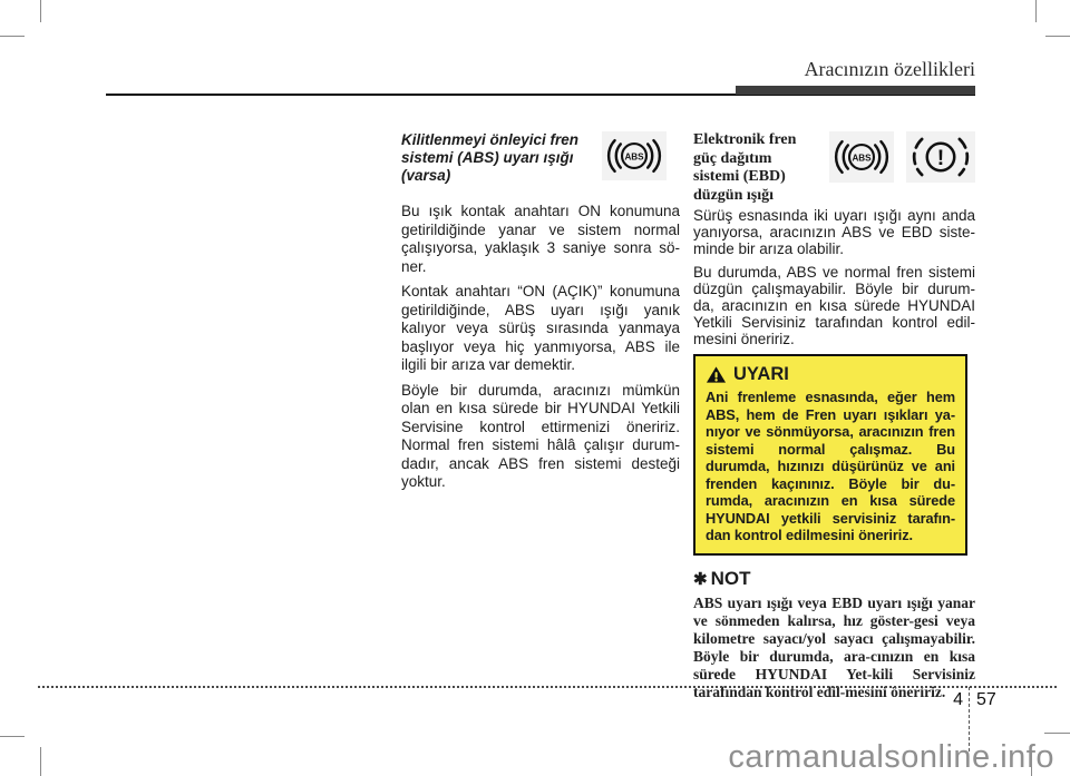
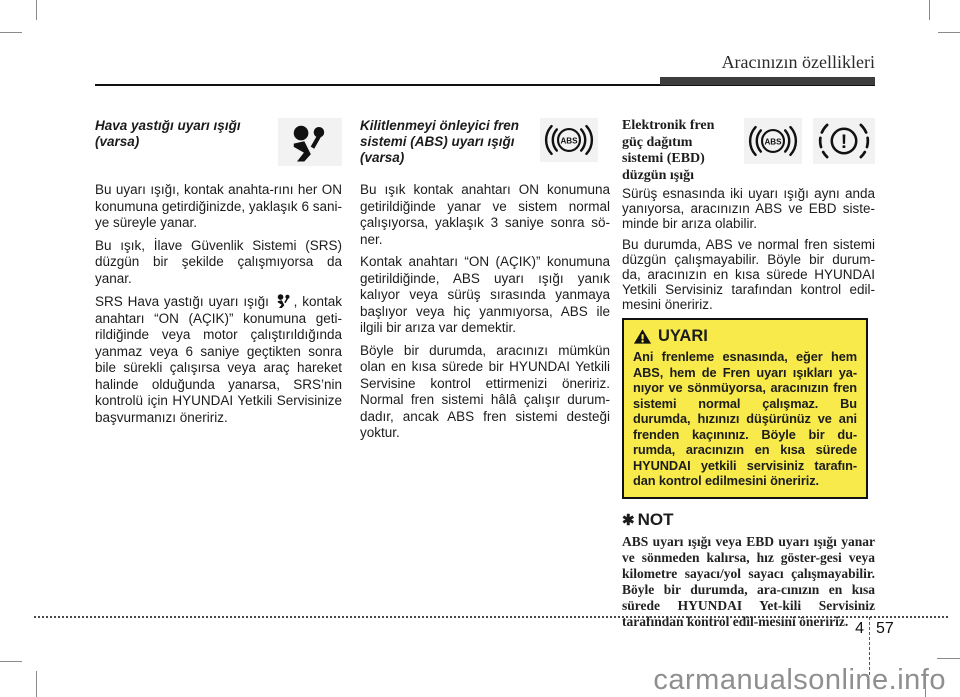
  Aracınızın özellikleri
+ Hava yastığı uyarı ışığı (varsa)
+ Bu uyarı ışığı, kontak anahta-rını her ON konumuna getirdiğinizde, yaklaşık 6 sani-ye süreyle yanar.
+ Bu ışık, İlave Güvenlik Sistemi (SRS) düzgün bir şekilde çalışmıyorsa da yanar.
+ SRS Hava yastığı uyarı ışığı , kontak anahtarı “ON (AÇIK)” konumuna geti-rildiğinde veya motor çalıştırıldığında yanmaz veya 6 saniye geçtikten sonra bile sürekli çalışırsa veya araç hareket halinde olduğunda yanarsa, SRS’nin kontrolü için HYUNDAI Yetkili Servisinize başvurmanızı öneririz.
  Kilitlenmeyi önleyici fren sistemi (ABS) uyarı ışığı (varsa)
  ABS
  Bu ışık kontak anahtarı ON konumuna getirildiğinde yanar ve sistem normal çalışıyorsa, yaklaşık 3 saniye sonra sö-ner.
  Kontak anahtarı “ON (AÇIK)” konumuna getirildiğinde, ABS uyarı ışığı yanık kalıyor veya sürüş sırasında yanmaya başlıyor veya hiç yanmıyorsa, ABS ile ilgili bir arıza var demektir.
  Böyle bir durumda, aracınızı mümkün olan en kısa sürede bir HYUNDAI Yetkili Servisine kontrol ettirmenizi öneririz. Normal fren sistemi hâlâ çalışır durum-dadır, ancak ABS fren sistemi desteği yoktur.
  Elektronik fren güç dağıtım sistemi (EBD) düzgün ışığı
  ABS
  !
  Sürüş esnasında iki uyarı ışığı aynı anda yanıyorsa, aracınızın ABS ve EBD siste-minde bir arıza olabilir.
  Bu durumda, ABS ve normal fren sistemi düzgün çalışmayabilir. Böyle bir durum-da, aracınızın en kısa sürede HYUNDAI Yetkili Servisiniz tarafından kontrol edil-mesini öneririz.
  UYARI
  Ani frenleme esnasında, eğer hem ABS, hem de Fren uyarı ışıkları ya-nıyor ve sönmüyorsa, aracınızın fren sistemi normal çalışmaz. Bu durumda, hızınızı düşürünüz ve ani frenden kaçınınız. Böyle bir du-rumda, aracınızın en kısa sürede HYUNDAI yetkili servisiniz tarafın-dan kontrol edilmesini öneririz.
  ✱ NOT
  ABS uyarı ışığı veya EBD uyarı ışığı yanar ve sönmeden kalırsa, hız göster-gesi veya kilometre sayacı/yol sayacı çalışmayabilir. Böyle bir durumda, ara-cınızın en kısa sürede HYUNDAI Yet-kili Servisiniz tarafından kontrol edil-mesini öneririz.
  4
  57
  carmanualsonline.info
